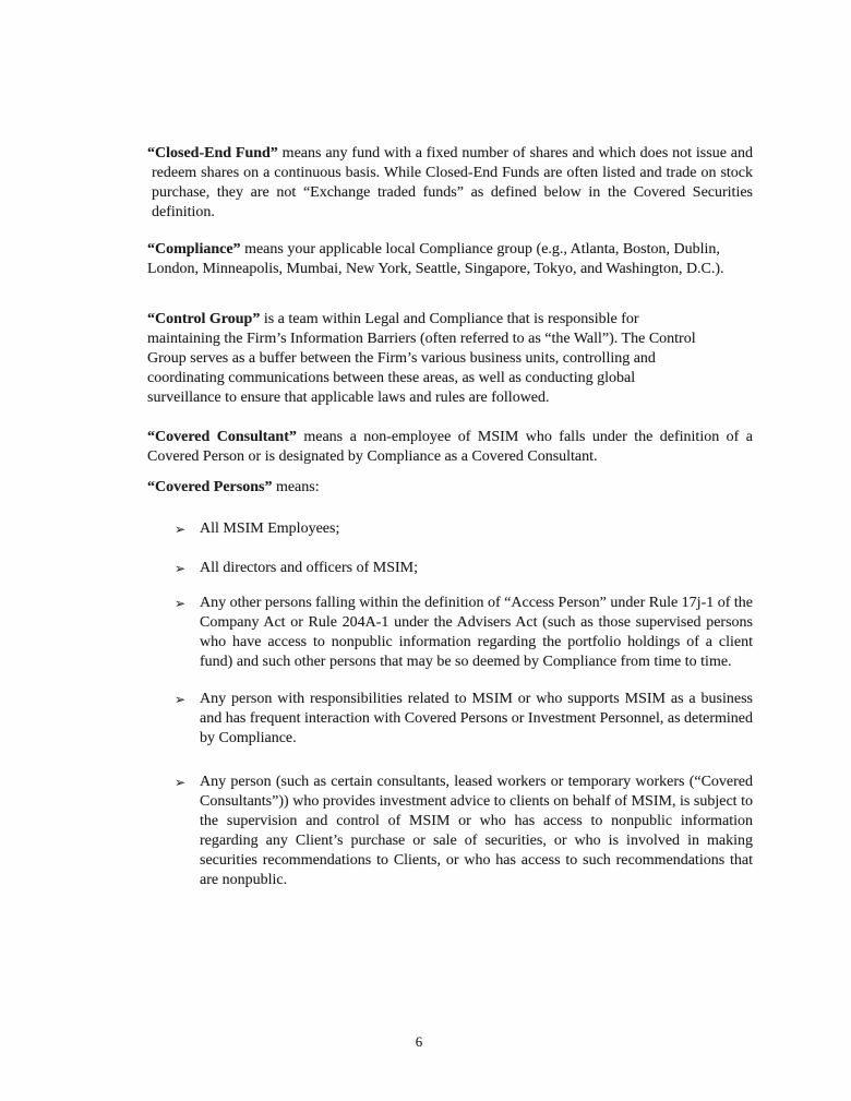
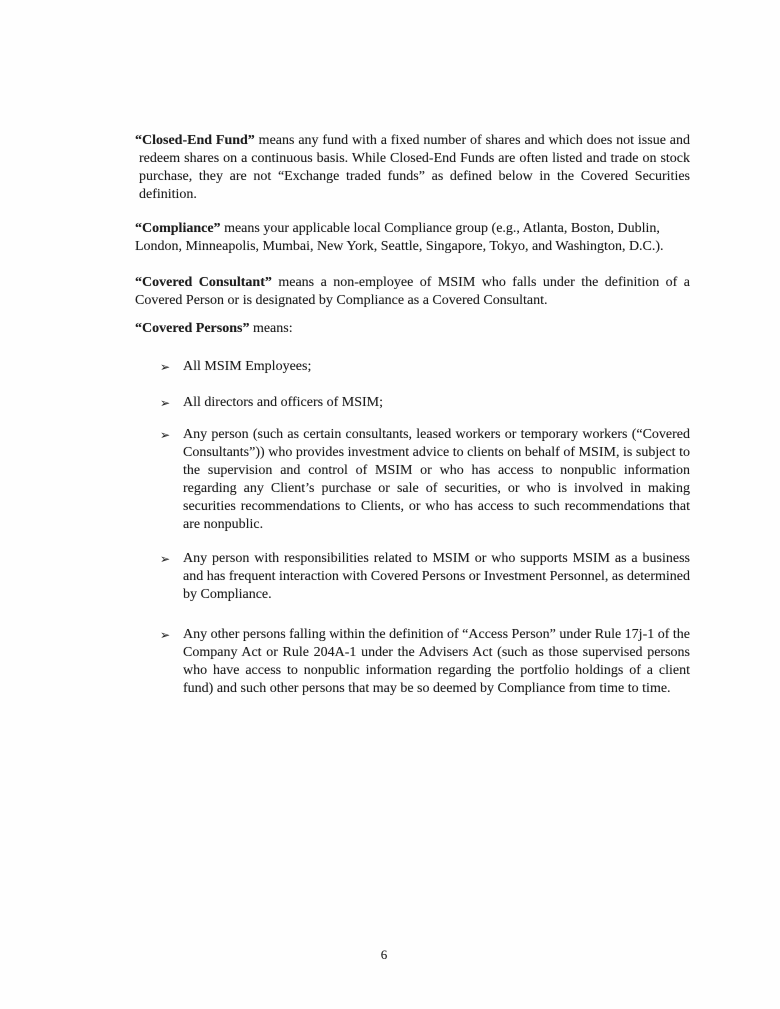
  “Closed-End Fund” means any fund with a fixed number of shares and which does not issue and redeem shares on a continuous basis. While Closed-End Funds are often listed and trade on stock purchase, they are not “Exchange traded funds” as defined below in the Covered Securities definition.
  “Compliance” means your applicable local Compliance group (e.g., Atlanta, Boston, Dublin, London, Minneapolis, Mumbai, New York, Seattle, Singapore, Tokyo, and Washington, D.C.).
- “Control Group” is a team within Legal and Compliance that is responsible for maintaining the Firm’s Information Barriers (often referred to as “the Wall”). The Control Group serves as a buffer between the Firm’s various business units, controlling and coordinating communications between these areas, as well as conducting global surveillance to ensure that applicable laws and rules are followed.
  “Covered Consultant” means a non-employee of MSIM who falls under the definition of a Covered Person or is designated by Compliance as a Covered Consultant.
  “Covered Persons” means:
  ➢
  All MSIM Employees;
  ➢
  All directors and officers of MSIM;
  ➢
- Any other persons falling within the definition of “Access Person” under Rule 17j-1 of the Company Act or Rule 204A-1 under the Advisers Act (such as those supervised persons who have access to nonpublic information regarding the portfolio holdings of a client fund) and such other persons that may be so deemed by Compliance from time to time.
+ Any person (such as certain consultants, leased workers or temporary workers (“Covered Consultants”)) who provides investment advice to clients on behalf of MSIM, is subject to the supervision and control of MSIM or who has access to nonpublic information regarding any Client’s purchase or sale of securities, or who is involved in making securities recommendations to Clients, or who has access to such recommendations that are nonpublic.
  ➢
  Any person with responsibilities related to MSIM or who supports MSIM as a business and has frequent interaction with Covered Persons or Investment Personnel, as determined by Compliance.
  ➢
- Any person (such as certain consultants, leased workers or temporary workers (“Covered Consultants”)) who provides investment advice to clients on behalf of MSIM, is subject to the supervision and control of MSIM or who has access to nonpublic information regarding any Client’s purchase or sale of securities, or who is involved in making securities recommendations to Clients, or who has access to such recommendations that are nonpublic.
+ Any other persons falling within the definition of “Access Person” under Rule 17j-1 of the Company Act or Rule 204A-1 under the Advisers Act (such as those supervised persons who have access to nonpublic information regarding the portfolio holdings of a client fund) and such other persons that may be so deemed by Compliance from time to time.
  6
